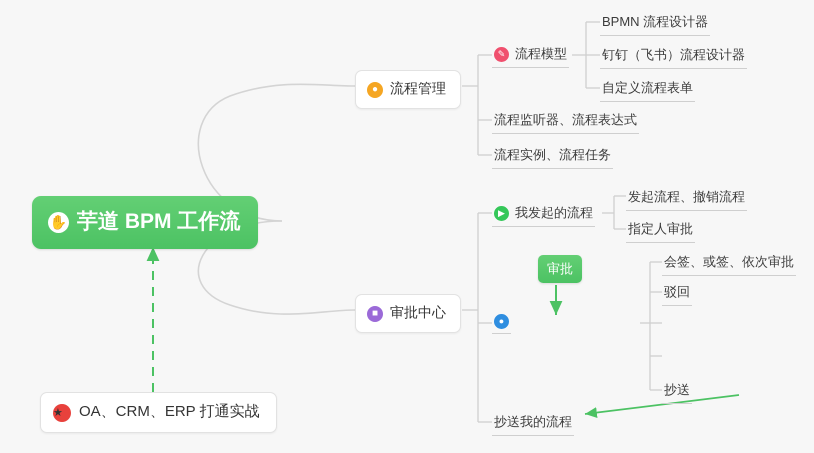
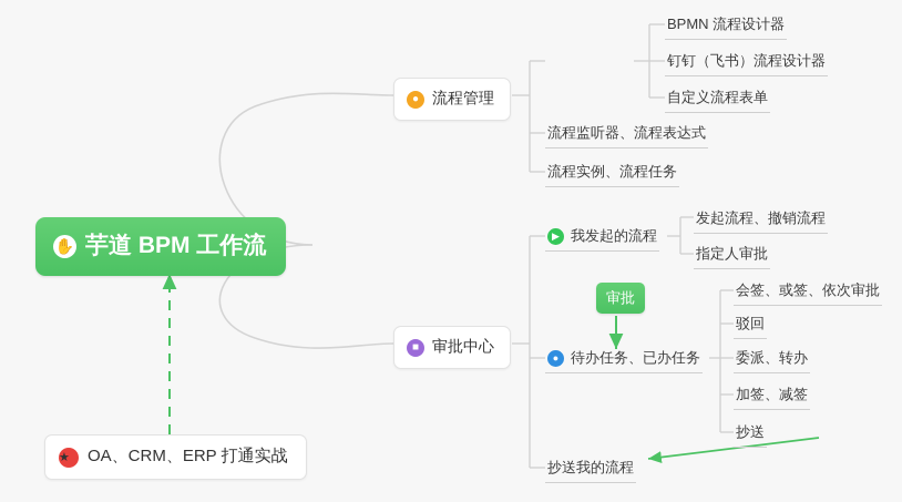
  ✋
  芋道 BPM 工作流
  ●
  流程管理
- ✎
- 流程模型
  BPMN 流程设计器
  钉钉（飞书）流程设计器
  自定义流程表单
  流程监听器、流程表达式
  流程实例、流程任务
  ■
  审批中心
  ▶
  我发起的流程
  发起流程、撤销流程
  指定人审批
  ●
+ 待办任务、已办任务
  会签、或签、依次审批
  驳回
+ 委派、转办
+ 加签、减签
  抄送
  抄送我的流程
  审批
  ★
  OA、CRM、ERP 打通实战
